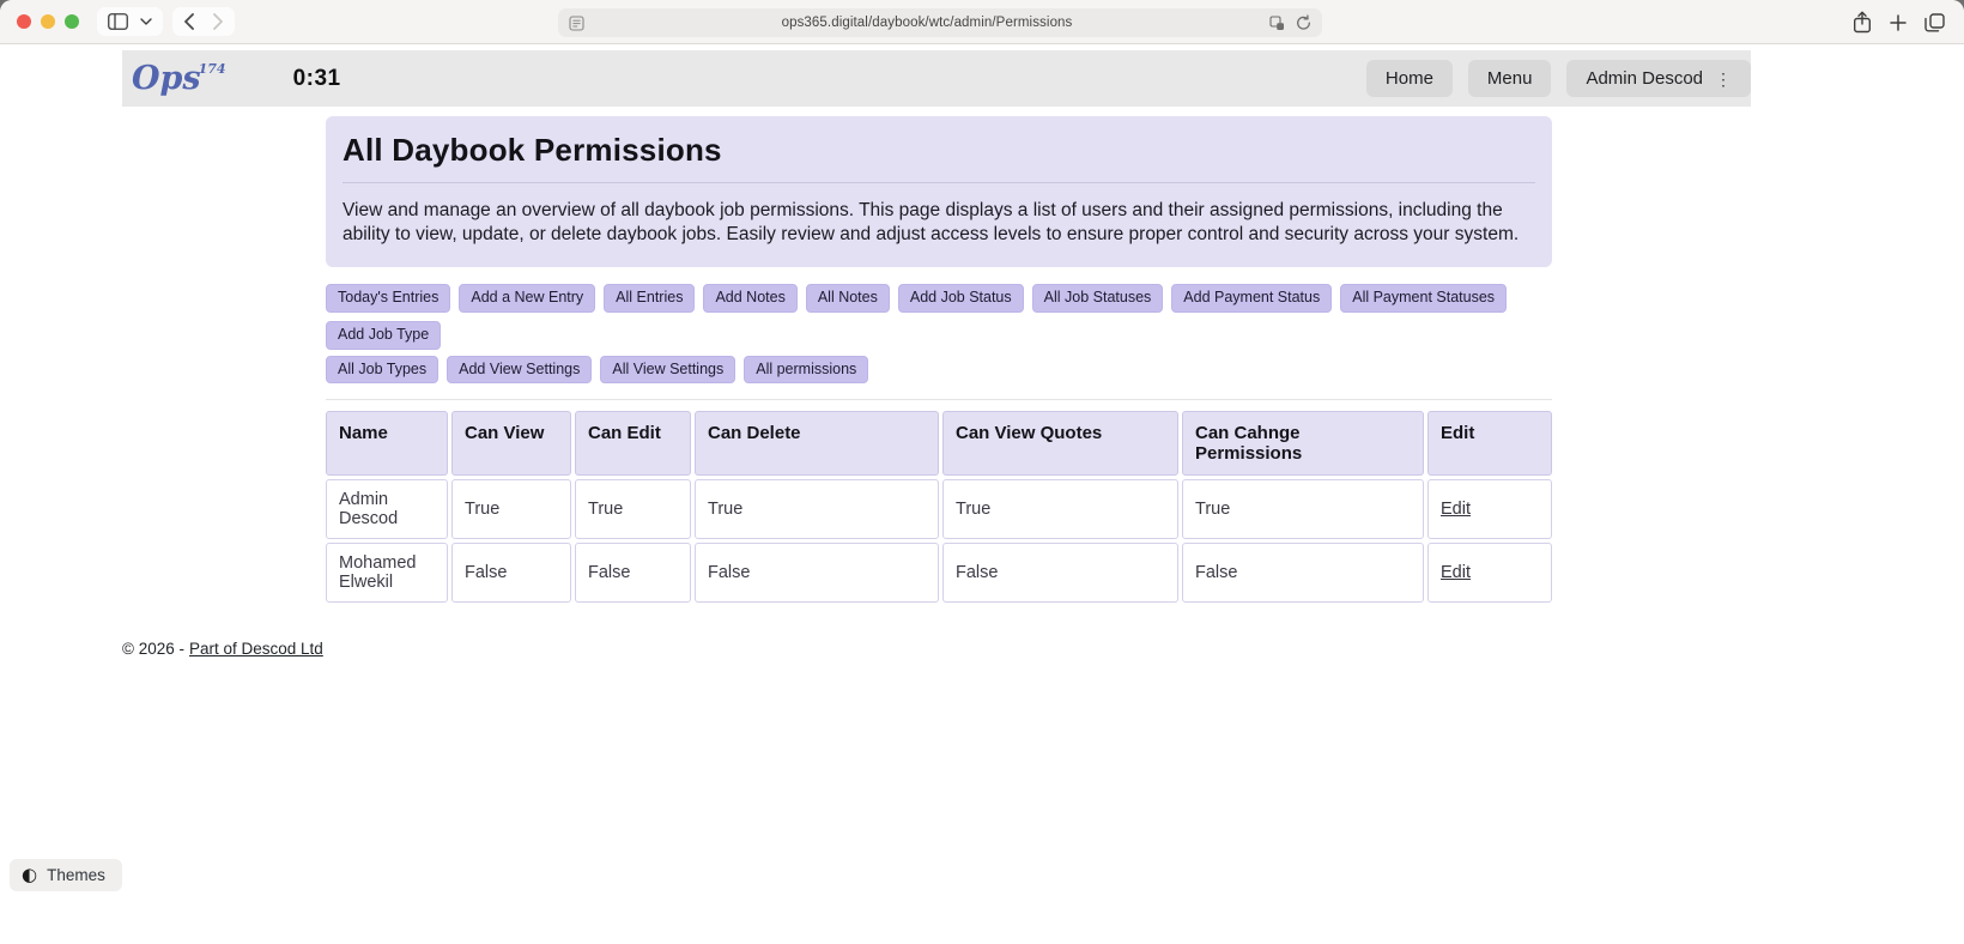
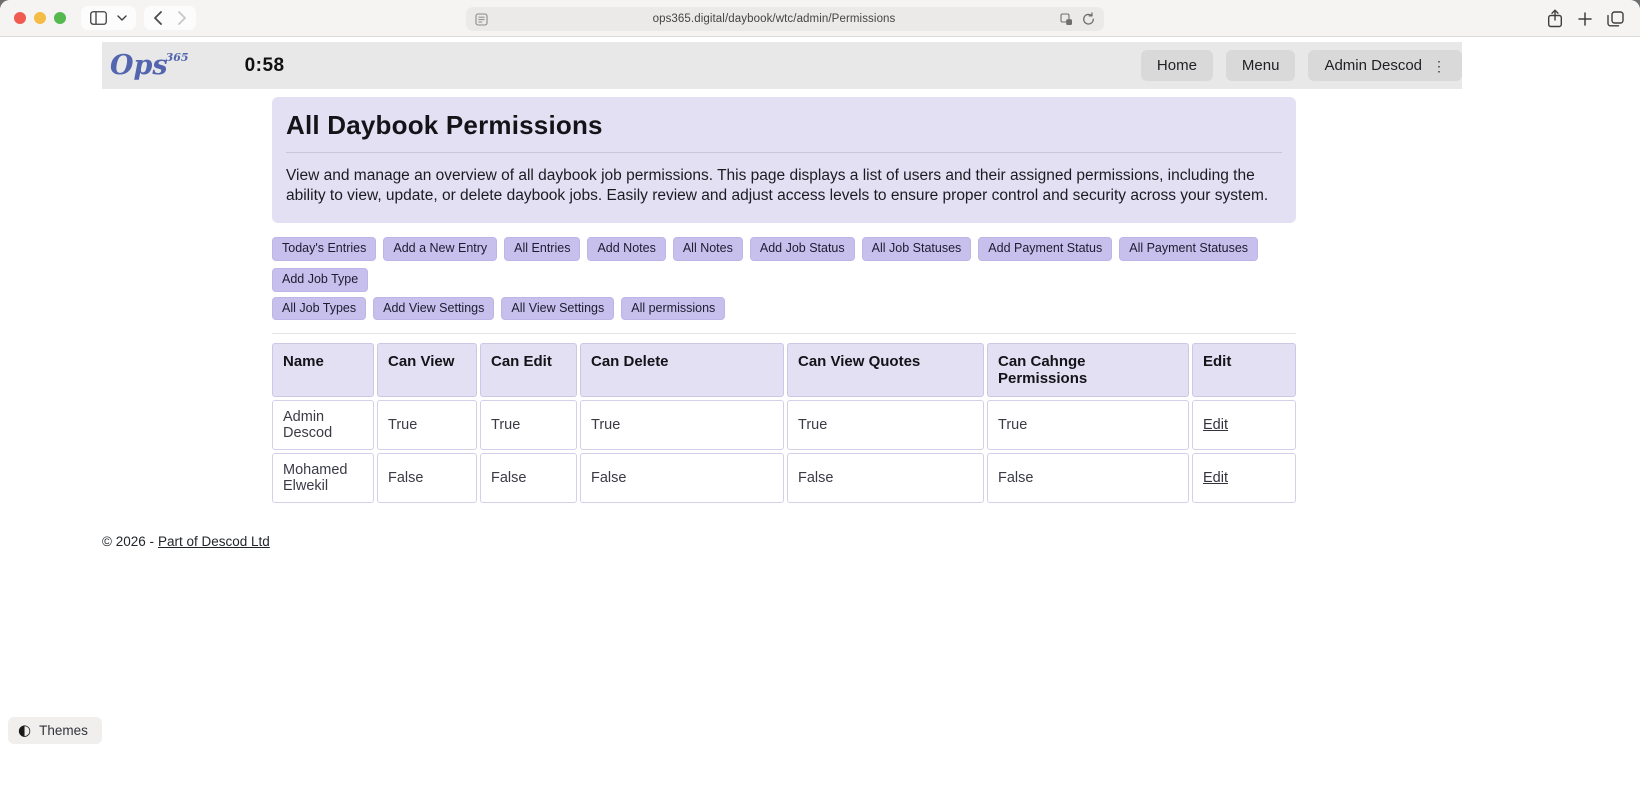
  ops365.digital/daybook/wtc/admin/Permissions
  Ops
- 174
+ 365
- 0:31
+ 0:58
  Home
  Menu
  Admin Descod
  ⋮
  All Daybook Permissions
  View and manage an overview of all daybook job permissions. This page displays a list of users and their assigned permissions, including the ability to view, update, or delete daybook jobs. Easily review and adjust access levels to ensure proper control and security across your system.
  Today's Entries
  Add a New Entry
  All Entries
  Add Notes
  All Notes
  Add Job Status
  All Job Statuses
  Add Payment Status
  All Payment Statuses
  Add Job Type
  All Job Types
  Add View Settings
  All View Settings
  All permissions
  Name
  Can View
  Can Edit
  Can Delete
  Can View Quotes
  Can Cahnge Permissions
  Edit
  Admin Descod
  True
  True
  True
  True
  True
  Edit
  Mohamed Elwekil
  False
  False
  False
  False
  False
  Edit
  © 2026 - Part of Descod Ltd
  ◐
  Themes
